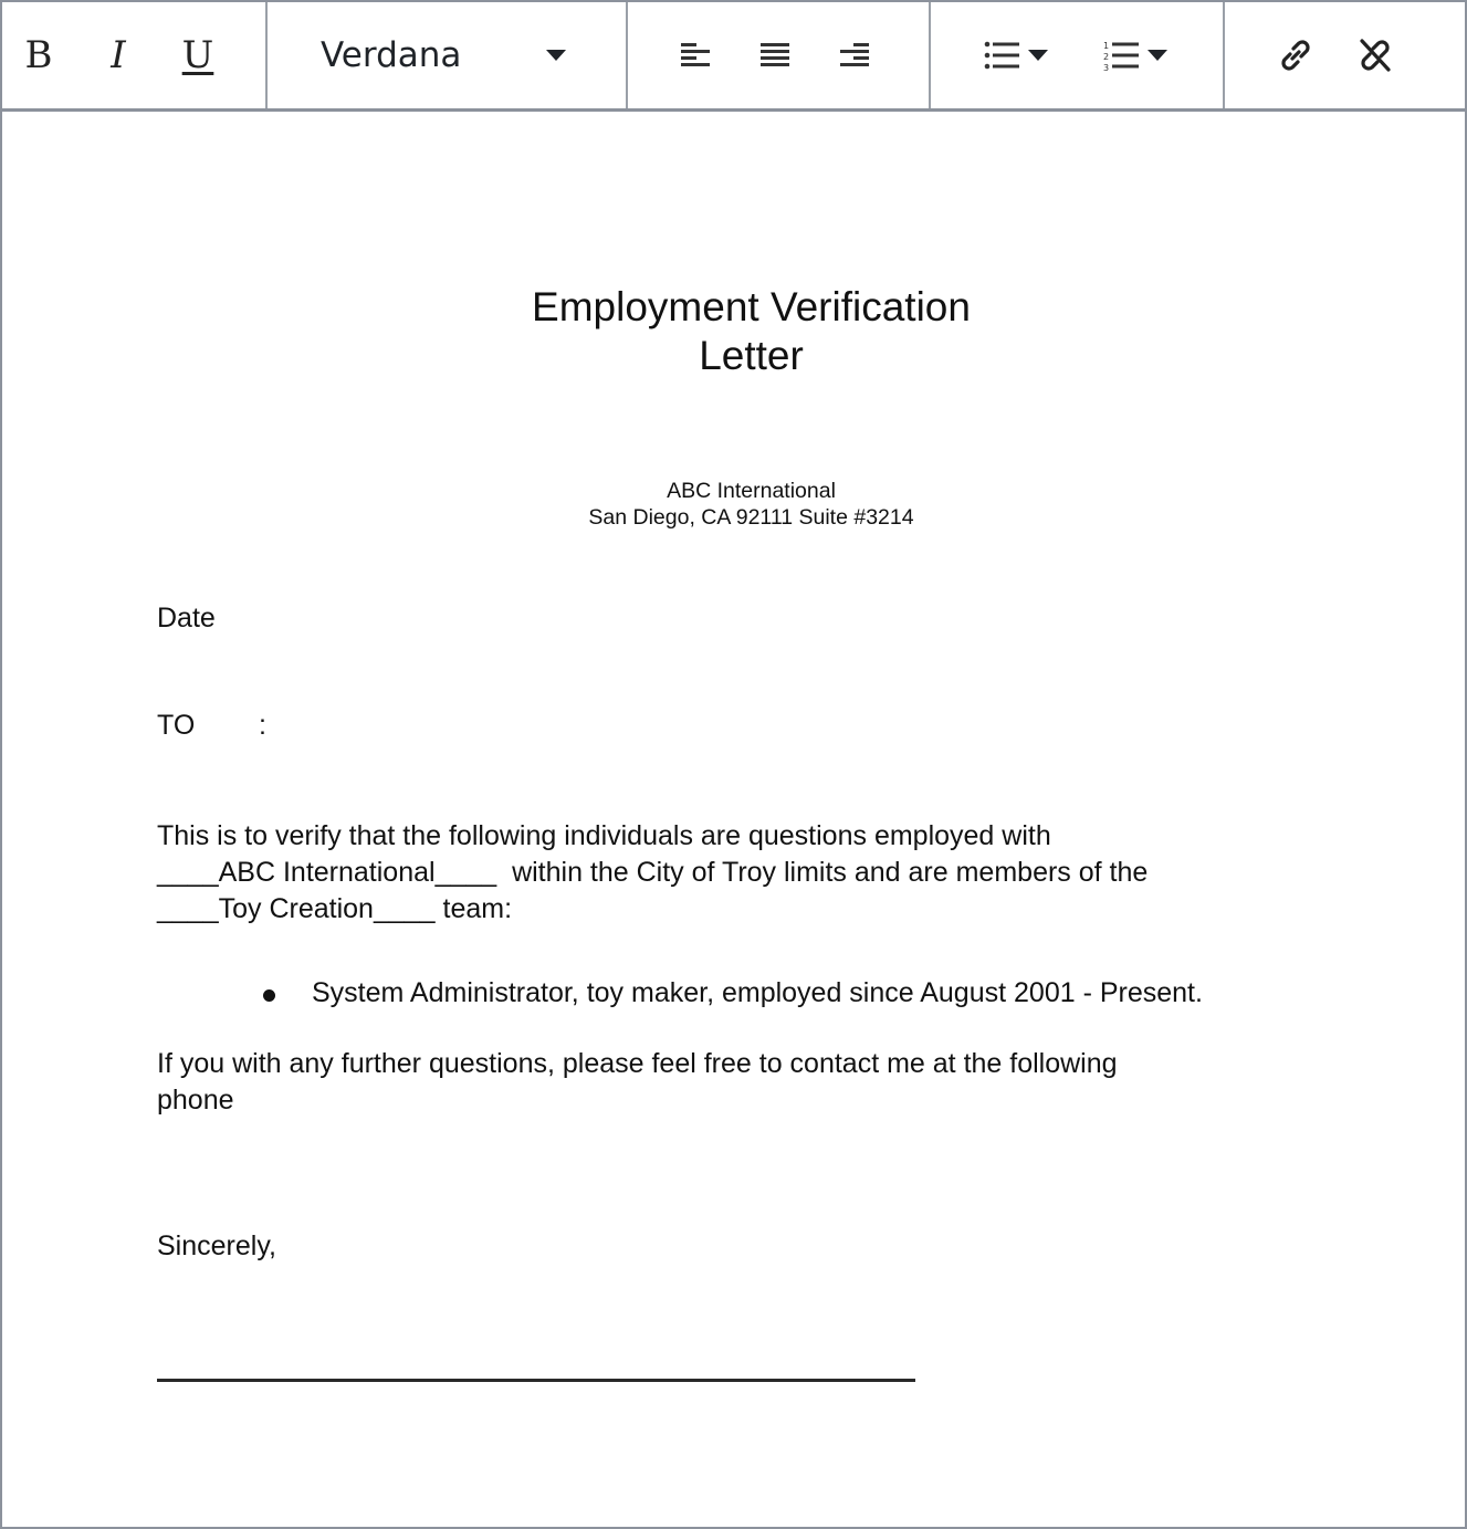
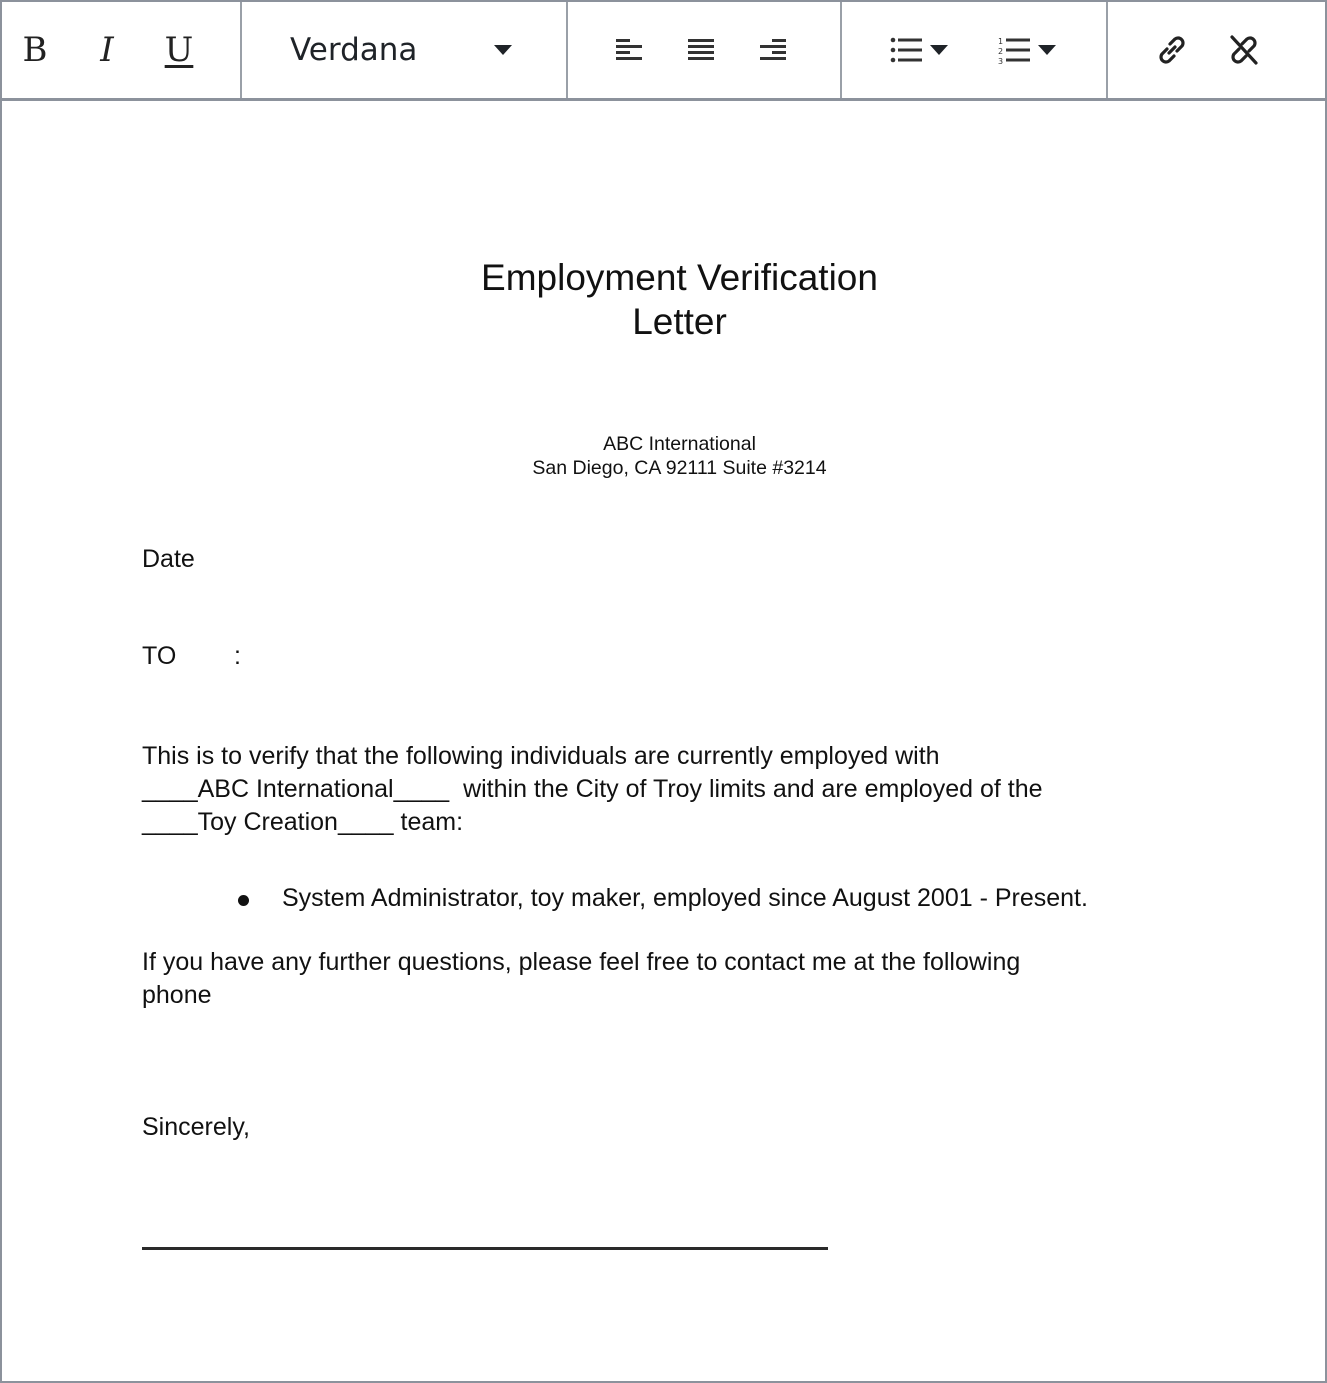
  B
  I
  U
  Verdana
  1
  2
  3
  Employment Verification
  Letter
  ABC International
  San Diego, CA 92111 Suite #3214
  Date
  TO
  :
- This is to verify that the following individuals are questions employed with
+ This is to verify that the following individuals are currently employed with
- ____ABC International____ within the City of Troy limits and are members of the
+ ____ABC International____ within the City of Troy limits and are employed of the
  ____Toy Creation____ team:
  System Administrator, toy maker, employed since August 2001 - Present.
- If you with any further questions, please feel free to contact me at the following
+ If you have any further questions, please feel free to contact me at the following
  phone
  Sincerely,
